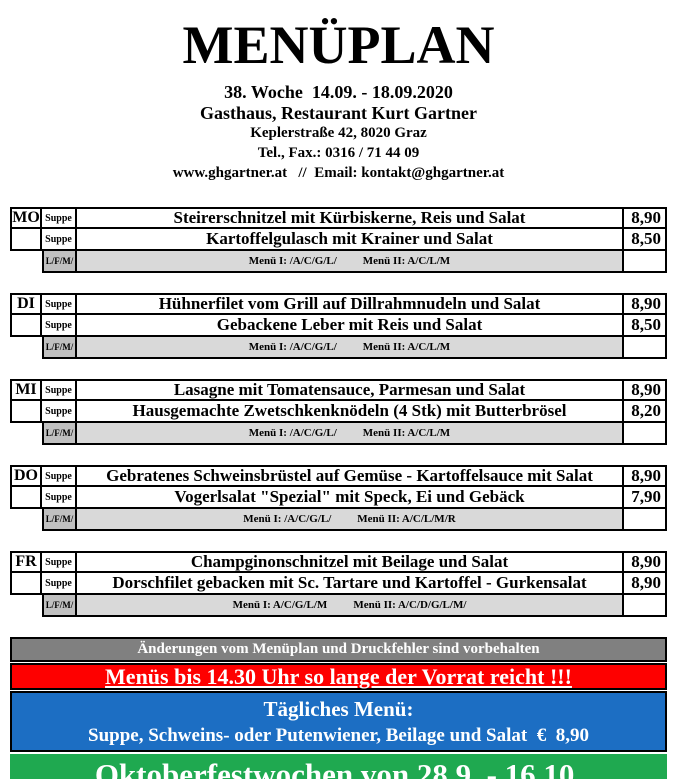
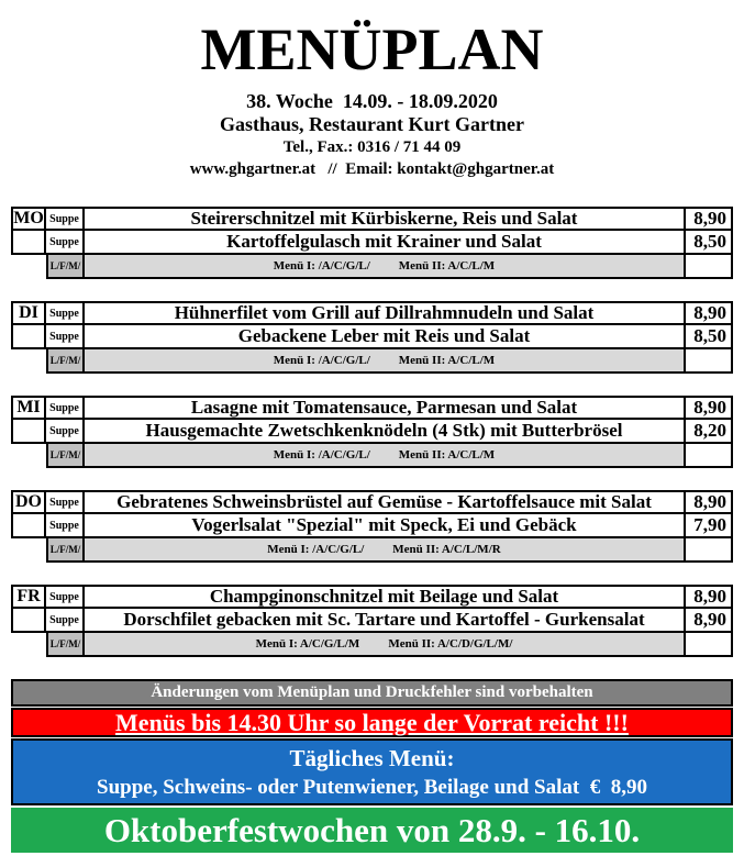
  MENÜPLAN
  38. Woche 14.09. - 18.09.2020
  Gasthaus, Restaurant Kurt Gartner
- Keplerstraße 42, 8020 Graz
  Tel., Fax.: 0316 / 71 44 09
  www.ghgartner.at // Email: kontakt@ghgartner.at
  MO
  Suppe
  Steirerschnitzel mit Kürbiskerne, Reis und Salat
  8,90
  Suppe
  Kartoffelgulasch mit Krainer und Salat
  8,50
  L/F/M/
  Menü I: /A/C/G/L/
  Menü II: A/C/L/M
  DI
  Suppe
  Hühnerfilet vom Grill auf Dillrahmnudeln und Salat
  8,90
  Suppe
  Gebackene Leber mit Reis und Salat
  8,50
  L/F/M/
  Menü I: /A/C/G/L/
  Menü II: A/C/L/M
  MI
  Suppe
  Lasagne mit Tomatensauce, Parmesan und Salat
  8,90
  Suppe
  Hausgemachte Zwetschkenknödeln (4 Stk) mit Butterbrösel
  8,20
  L/F/M/
  Menü I: /A/C/G/L/
  Menü II: A/C/L/M
  DO
  Suppe
  Gebratenes Schweinsbrüstel auf Gemüse - Kartoffelsauce mit Salat
  8,90
  Suppe
  Vogerlsalat "Spezial" mit Speck, Ei und Gebäck
  7,90
  L/F/M/
  Menü I: /A/C/G/L/
  Menü II: A/C/L/M/R
  FR
  Suppe
  Champginonschnitzel mit Beilage und Salat
  8,90
  Suppe
  Dorschfilet gebacken mit Sc. Tartare und Kartoffel - Gurkensalat
  8,90
  L/F/M/
  Menü I: A/C/G/L/M
  Menü II: A/C/D/G/L/M/
  Änderungen vom Menüplan und Druckfehler sind vorbehalten
  Menüs bis 14.30 Uhr so lange der Vorrat reicht !!!
  Tägliches Menü:
  Suppe, Schweins- oder Putenwiener, Beilage und Salat € 8,90
  Oktoberfestwochen von 28.9. - 16.10.
